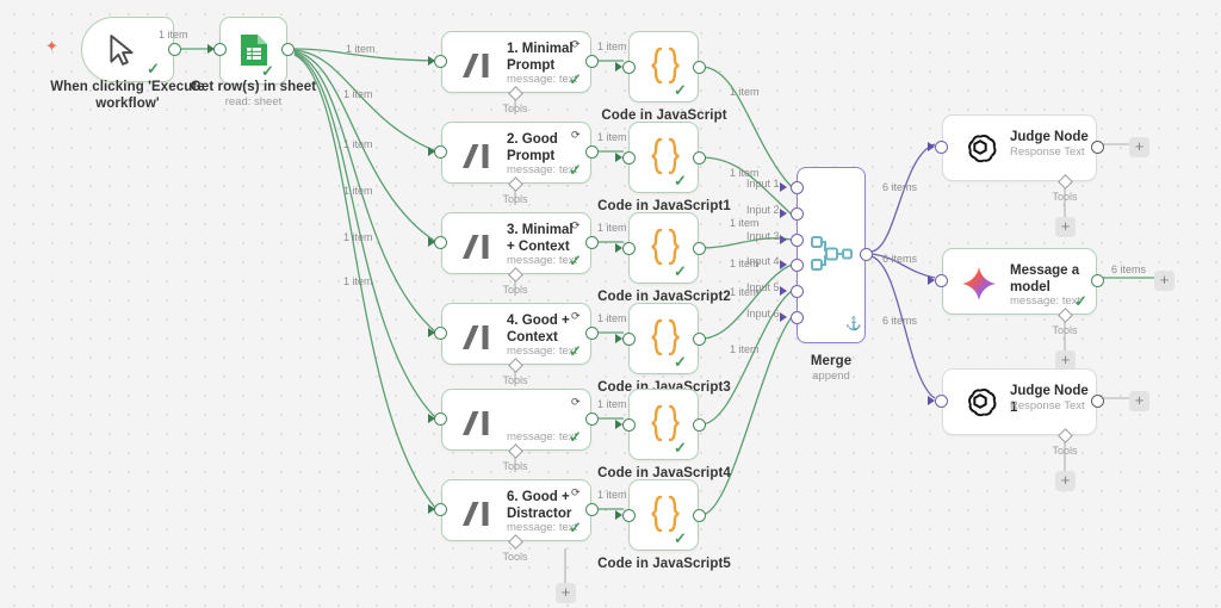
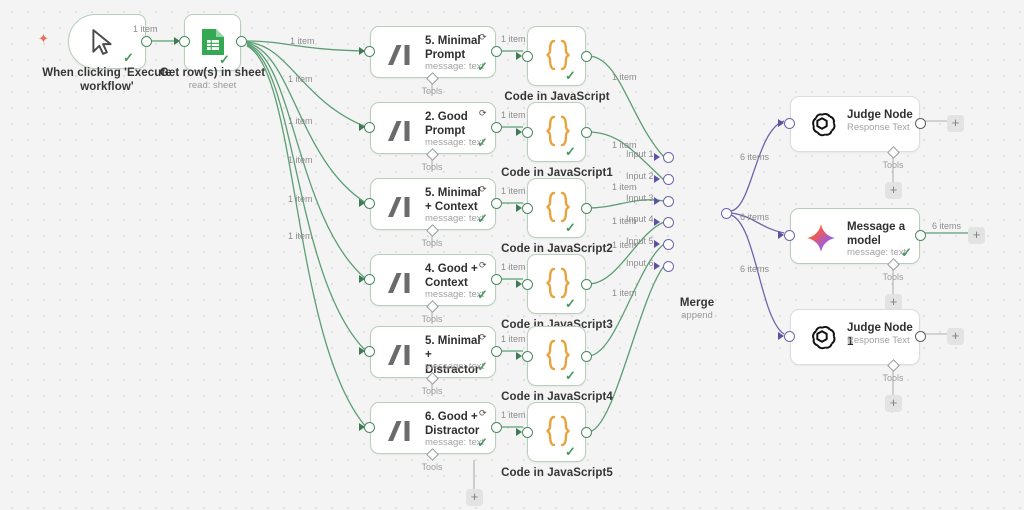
  ✦
  ✓
  When clicking 'Execute workflow'
  ✓
  Get row(s) in sheet
  read: sheet
  1 item
  1 item
  1 item
  1 item
  1 item
  1 item
  1 item
- 1. Minimal Prompt
+ 5. Minimal Prompt
  message: text
  ⟳
  ✓
  Tools
  1 item
  2. Good Prompt
  message: text
  ⟳
  ✓
  Tools
  1 item
- 3. Minimal + Context
+ 5. Minimal + Context
  message: text
  ⟳
  ✓
  Tools
  1 item
  4. Good + Context
  message: text
  ⟳
  ✓
  Tools
  1 item
+ 5. Minimal + Distractor
  message: text
  ⟳
  ✓
  Tools
  1 item
  6. Good + Distractor
  message: text
  ⟳
  ✓
  Tools
  1 item
  +
  ✓
  Code in JavaScript
  1 item
  ✓
  Code in JavaScript1
  1 item
  ✓
  Code in JavaScript2
  1 item
  ✓
  Code in JavaScript3
  1 item
  ✓
  Code in JavaScript4
  1 item
  ✓
  Code in JavaScript5
  1 item
- ⚓
  Merge
  append
  Input 1
  Input 2
  Input 3
  Input 4
  Input 5
  Input 6
  6 items
  6 items
  6 items
  Judge Node
  Response Text
  Tools
  +
  +
  Message a model
  message: text
  ✓
  Tools
  +
  +
  Judge Node 1
  Response Text
  Tools
  +
  +
  6 items
